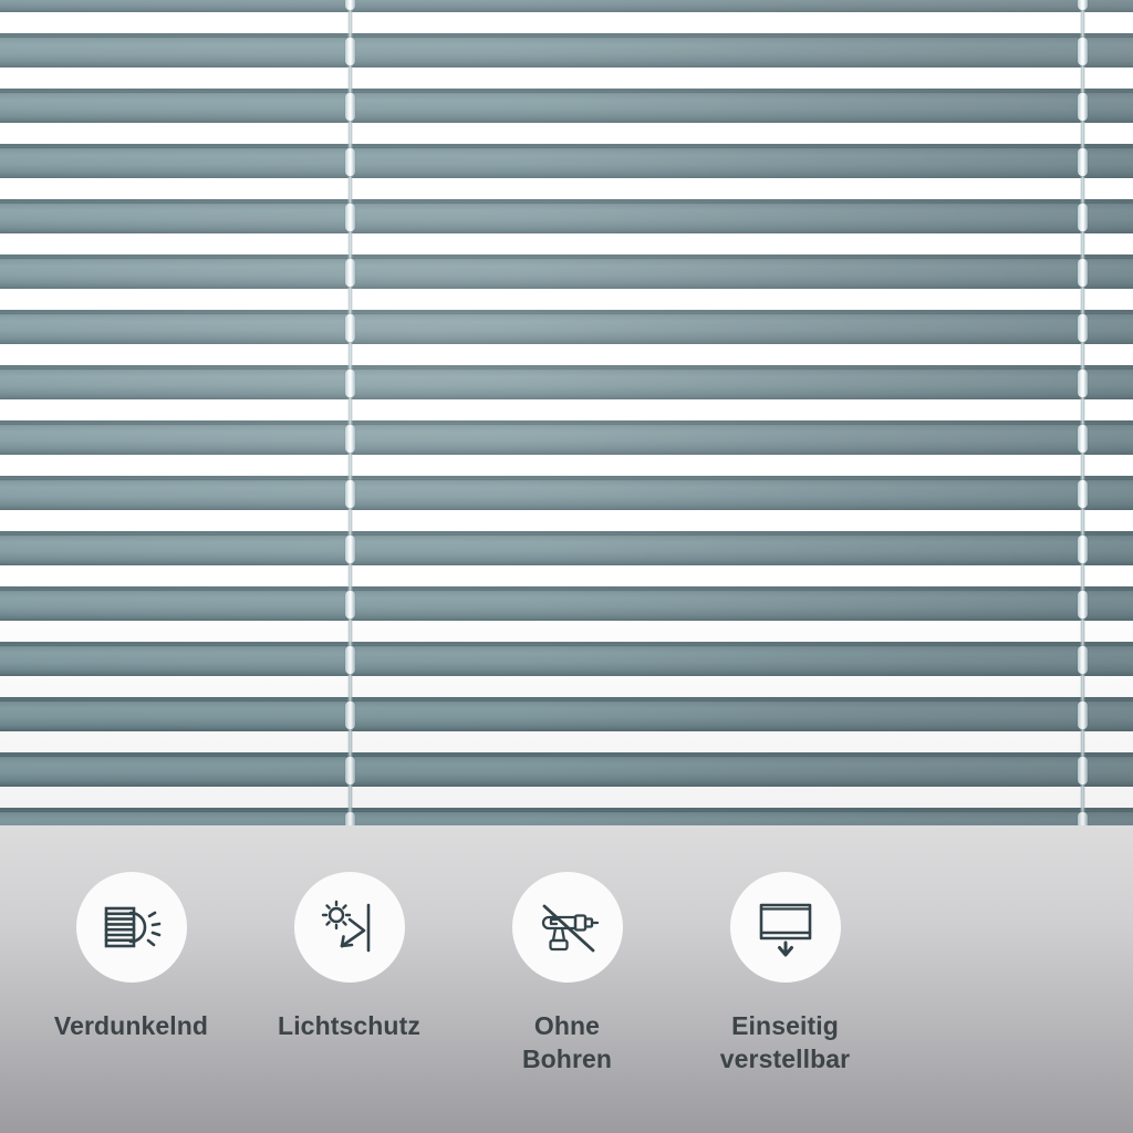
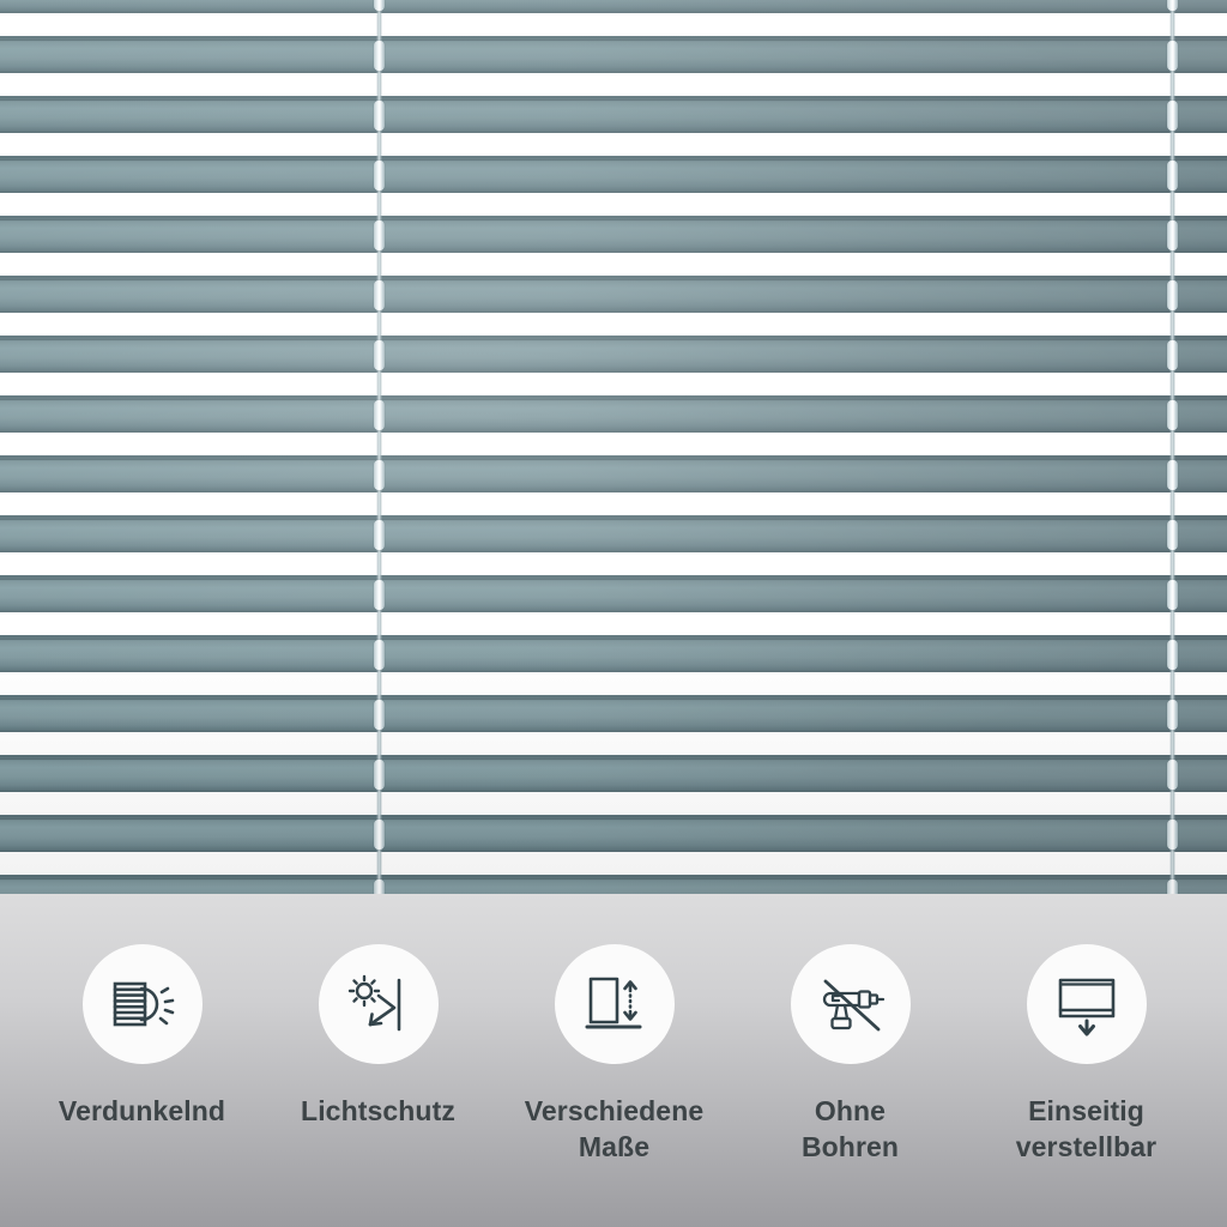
  Verdunkelnd
  Lichtschutz
+ Verschiedene
+ Maße
  Ohne
  Bohren
  Einseitig
  verstellbar
